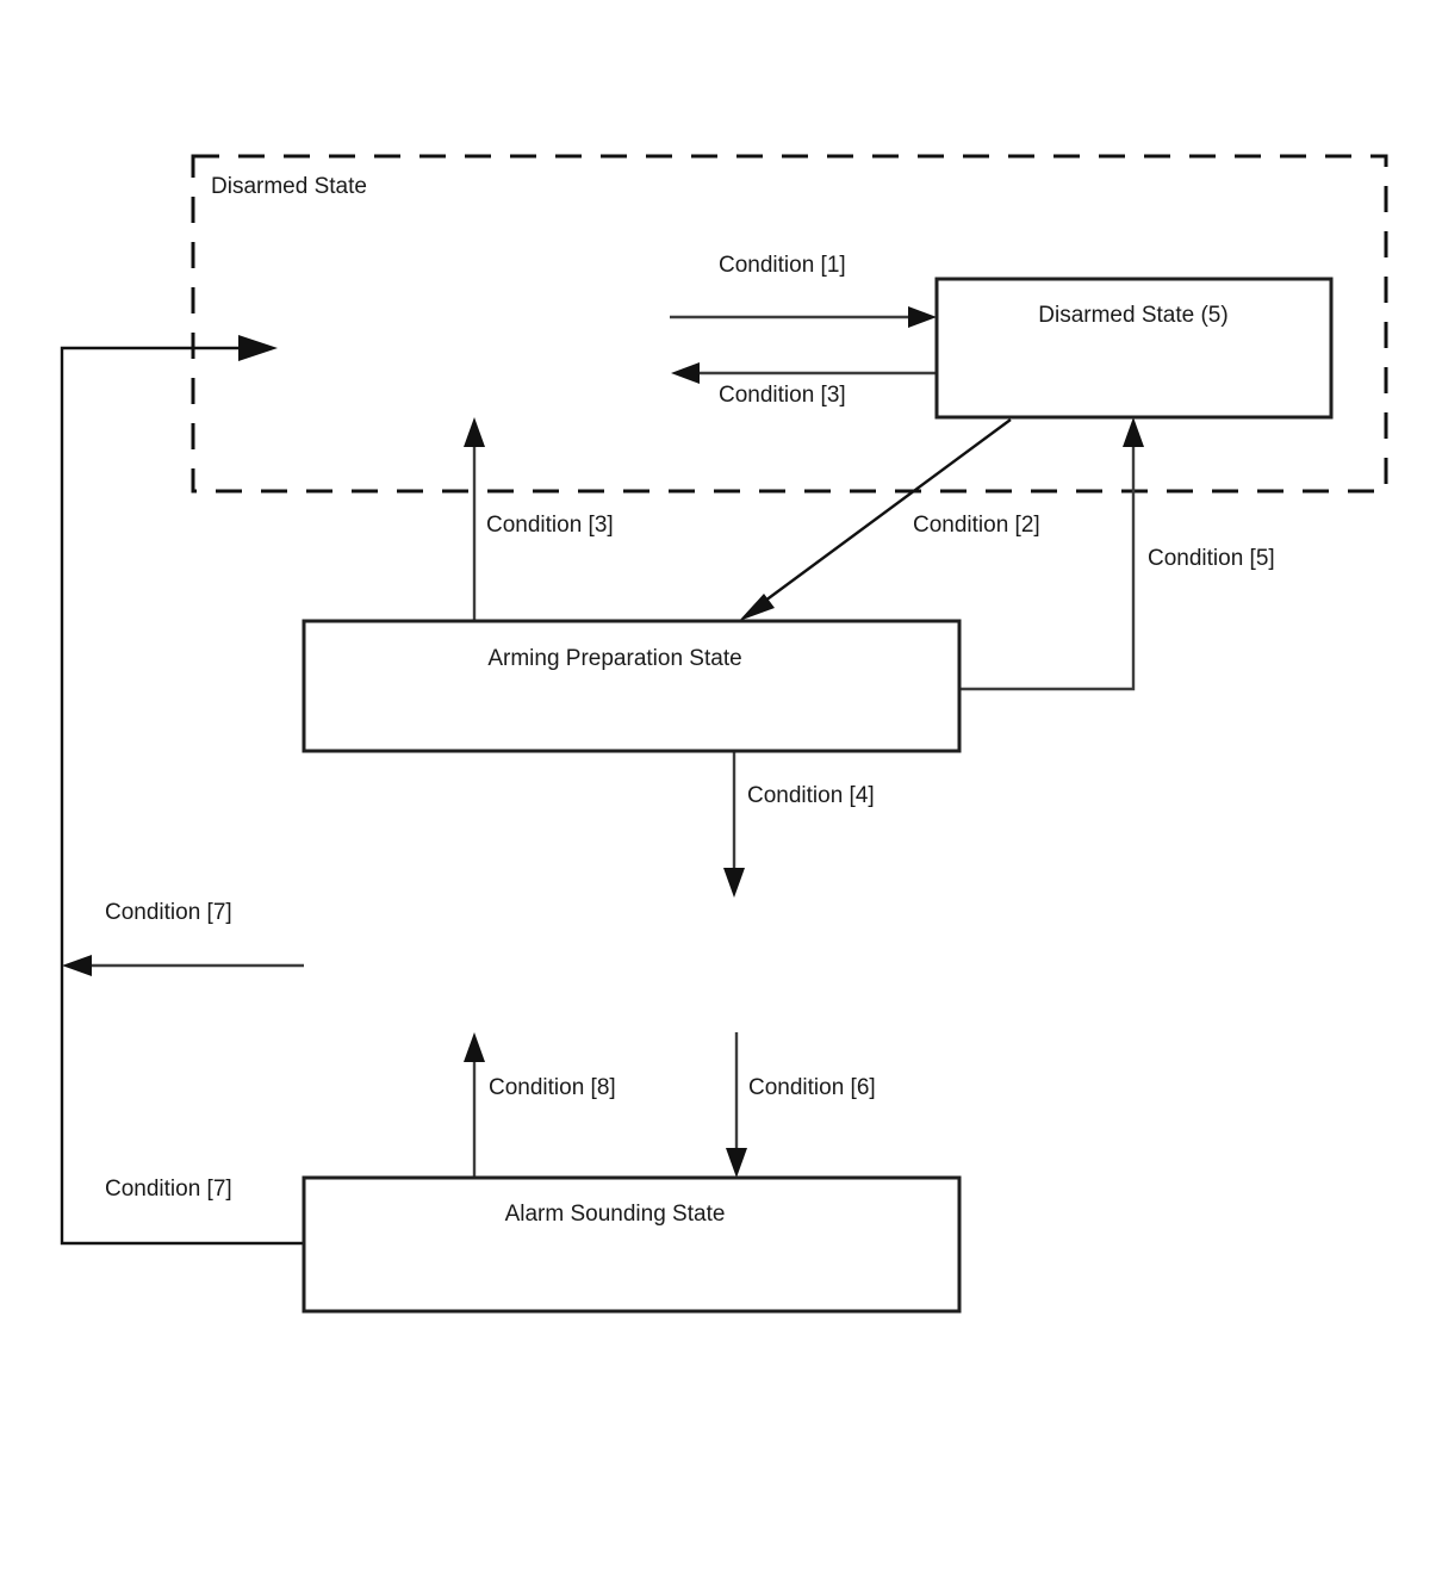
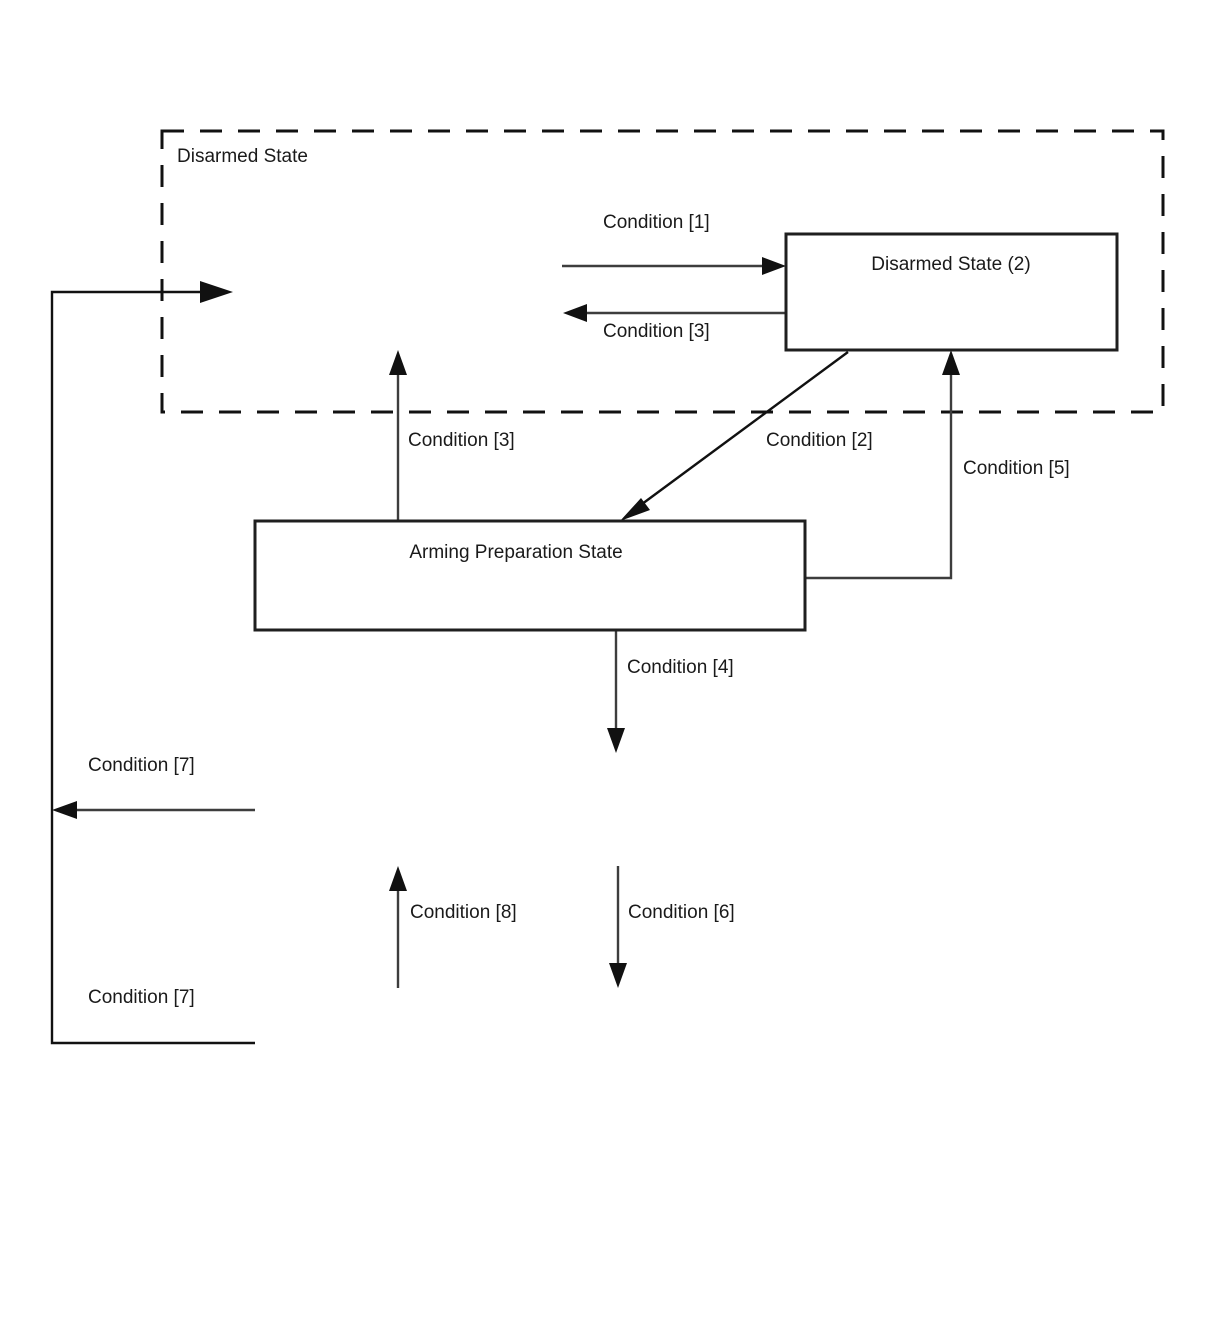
  Disarmed State
  Condition [1]
  Condition [3]
  Condition [3]
  Condition [2]
  Condition [5]
  Condition [4]
  Condition [7]
  Condition [7]
  Condition [8]
  Condition [6]
- Disarmed State (5)
+ Disarmed State (2)
  Arming Preparation State
- Alarm Sounding State
